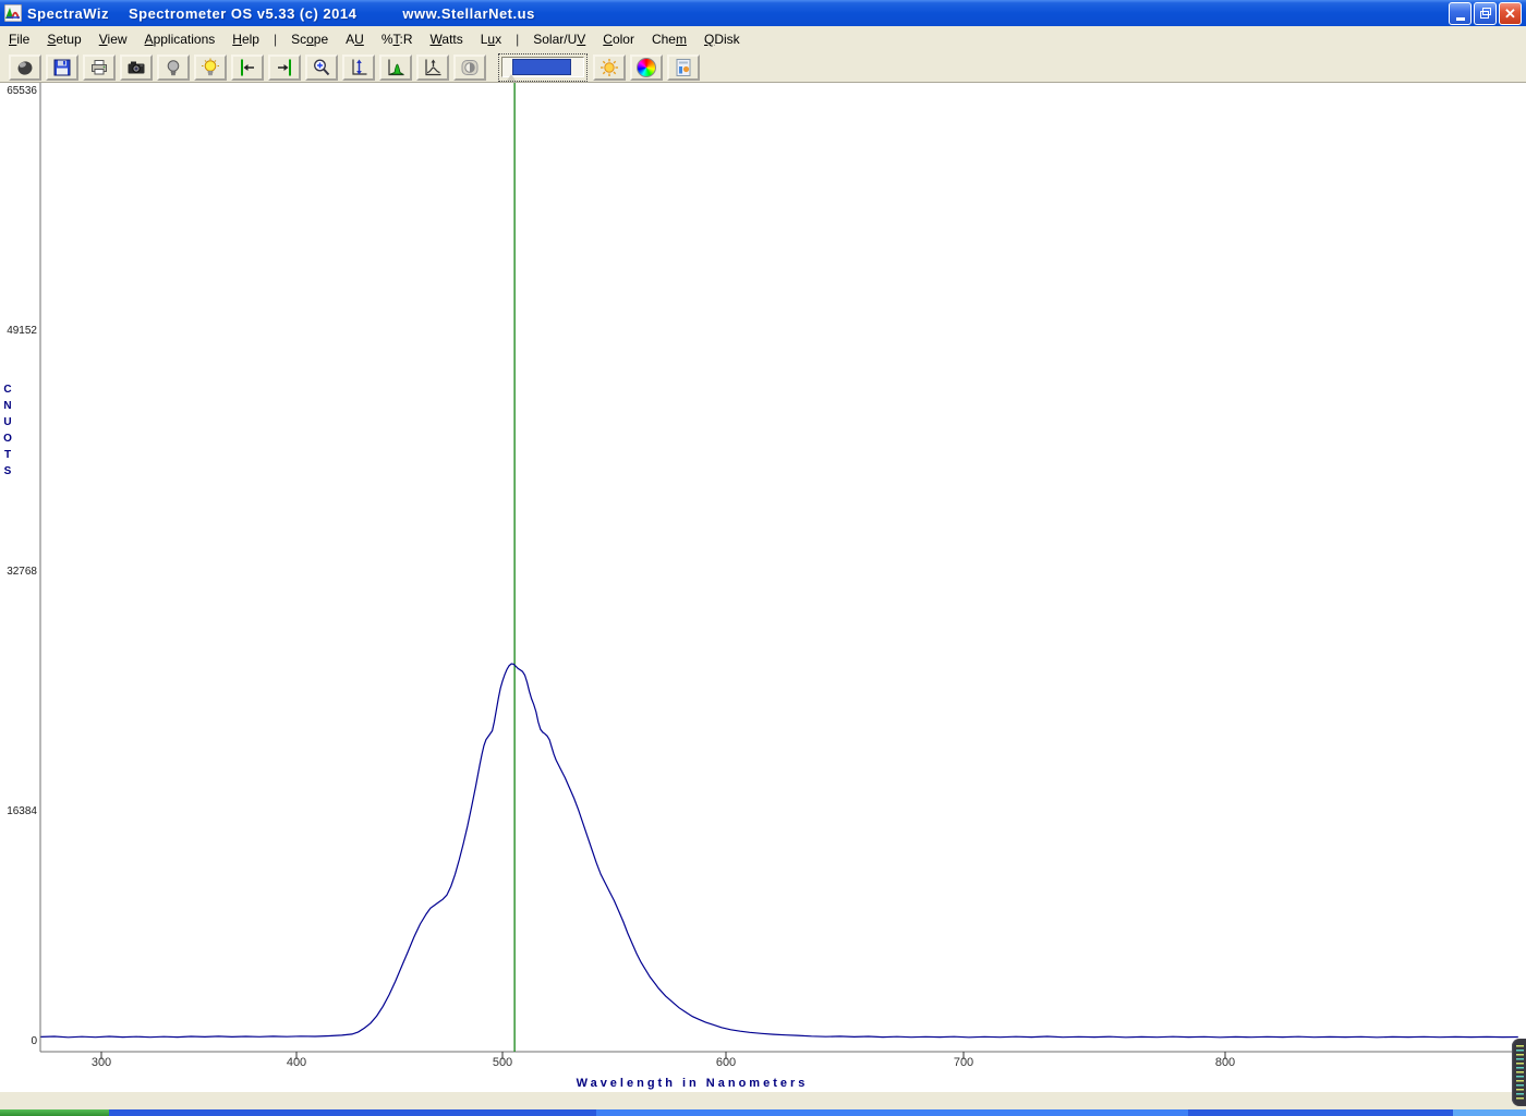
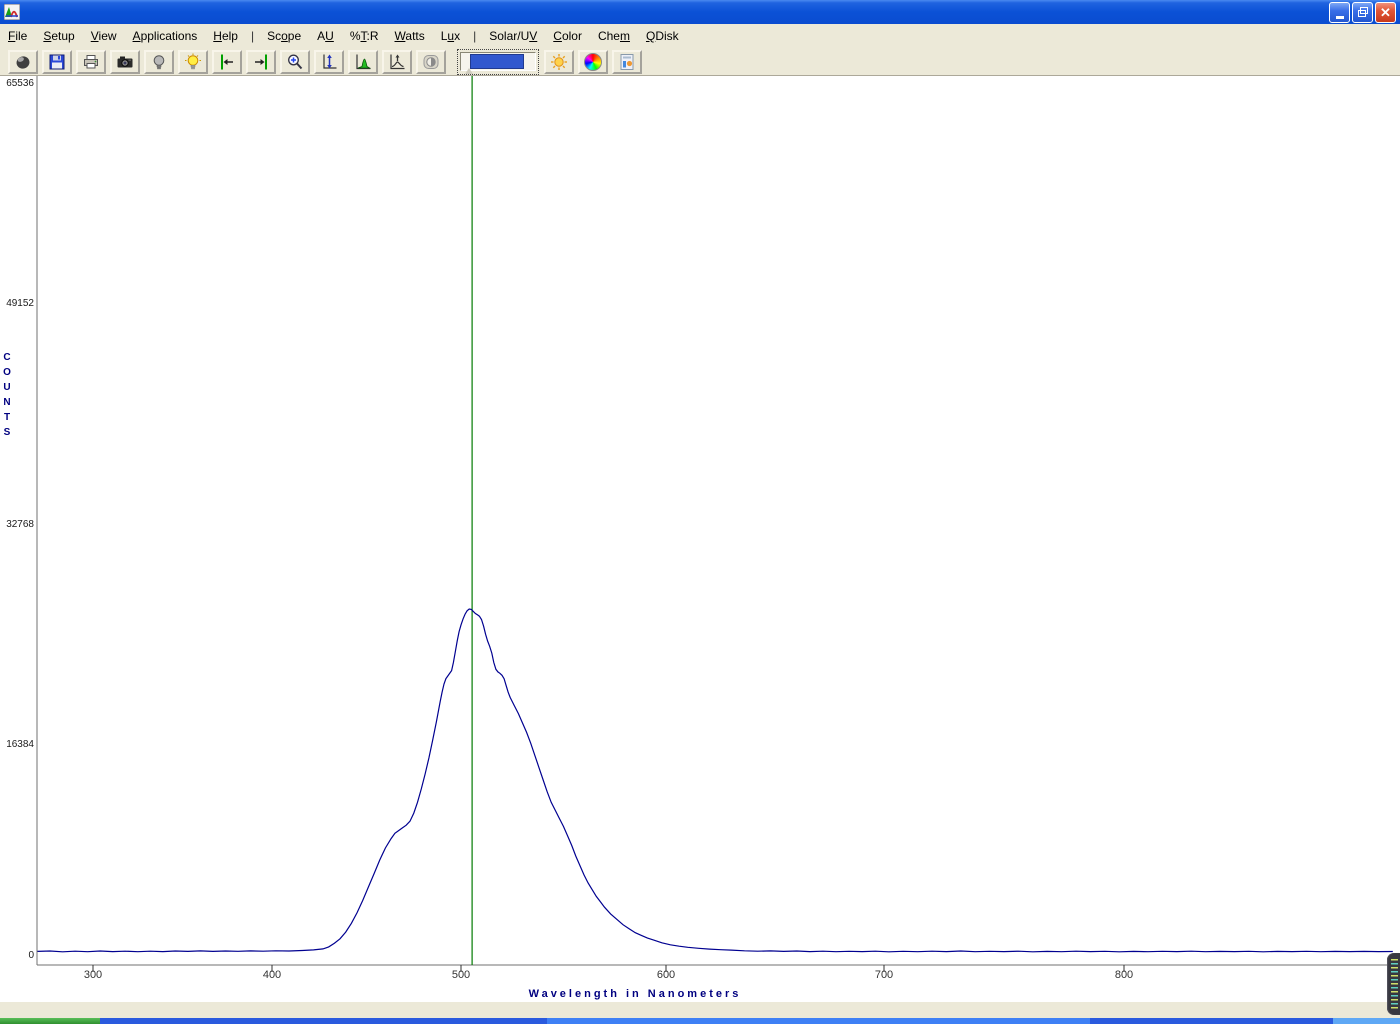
- SpectraWiz
- Spectrometer OS v5.33 (c) 2014
- www.StellarNet.us
  ✕
  File
  Setup
  View
  Applications
  Help
  |
  Scope
  AU
  %T:R
  Watts
  Lux
  |
  Solar/UV
  Color
  Chem
  QDisk
  C
- N
+ O
  U
- O
+ N
  T
  S
  Wavelength in Nanometers
  0
  16384
  32768
  49152
  65536
  300
  400
  500
  600
  700
  800
